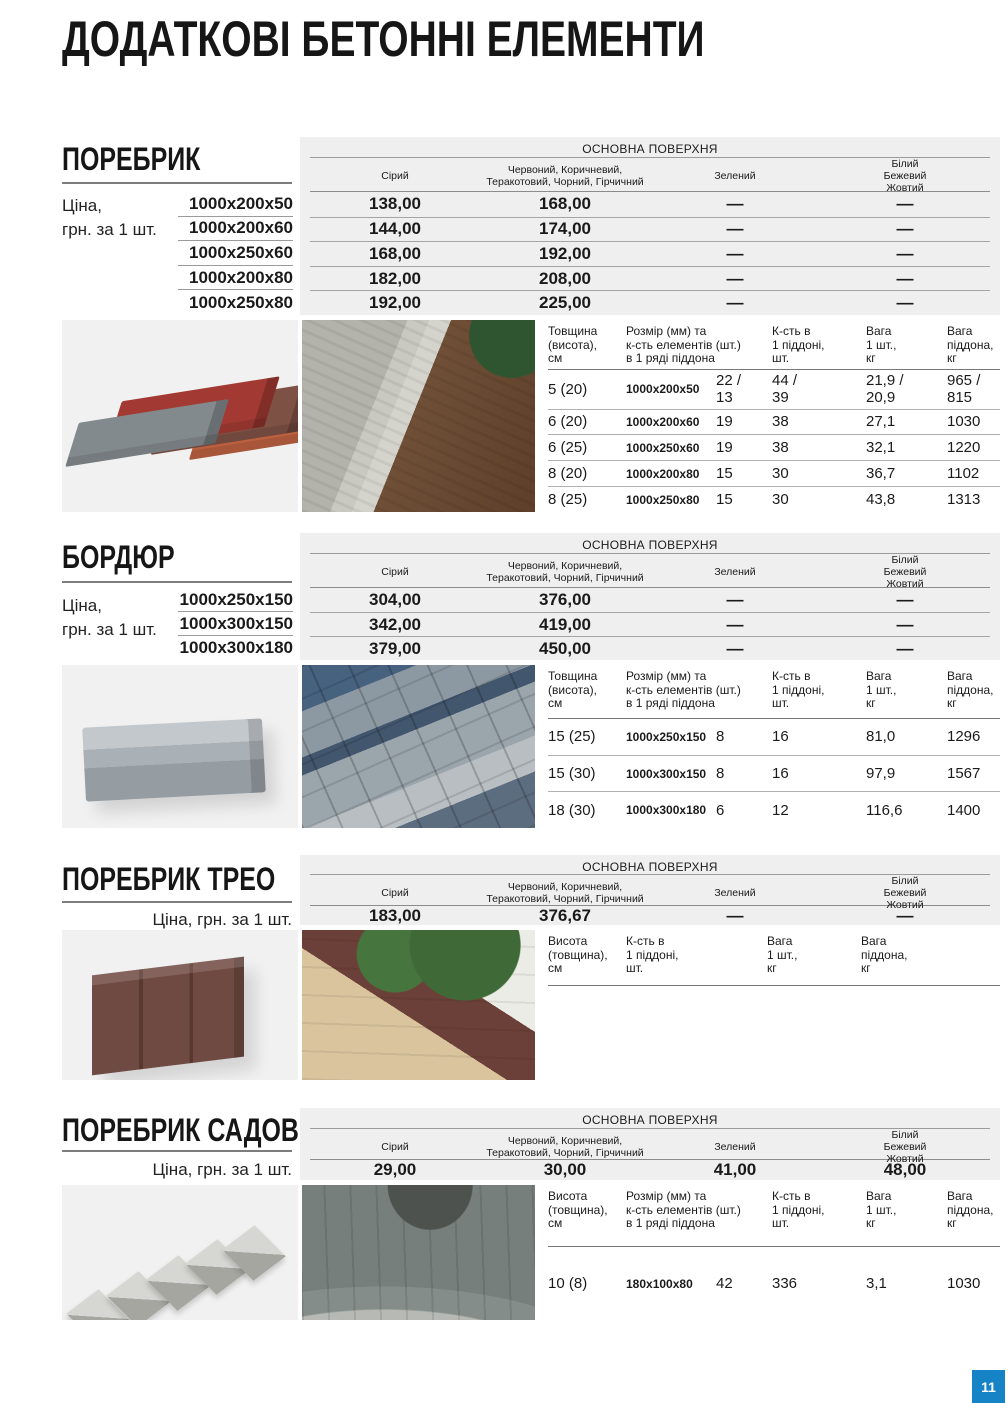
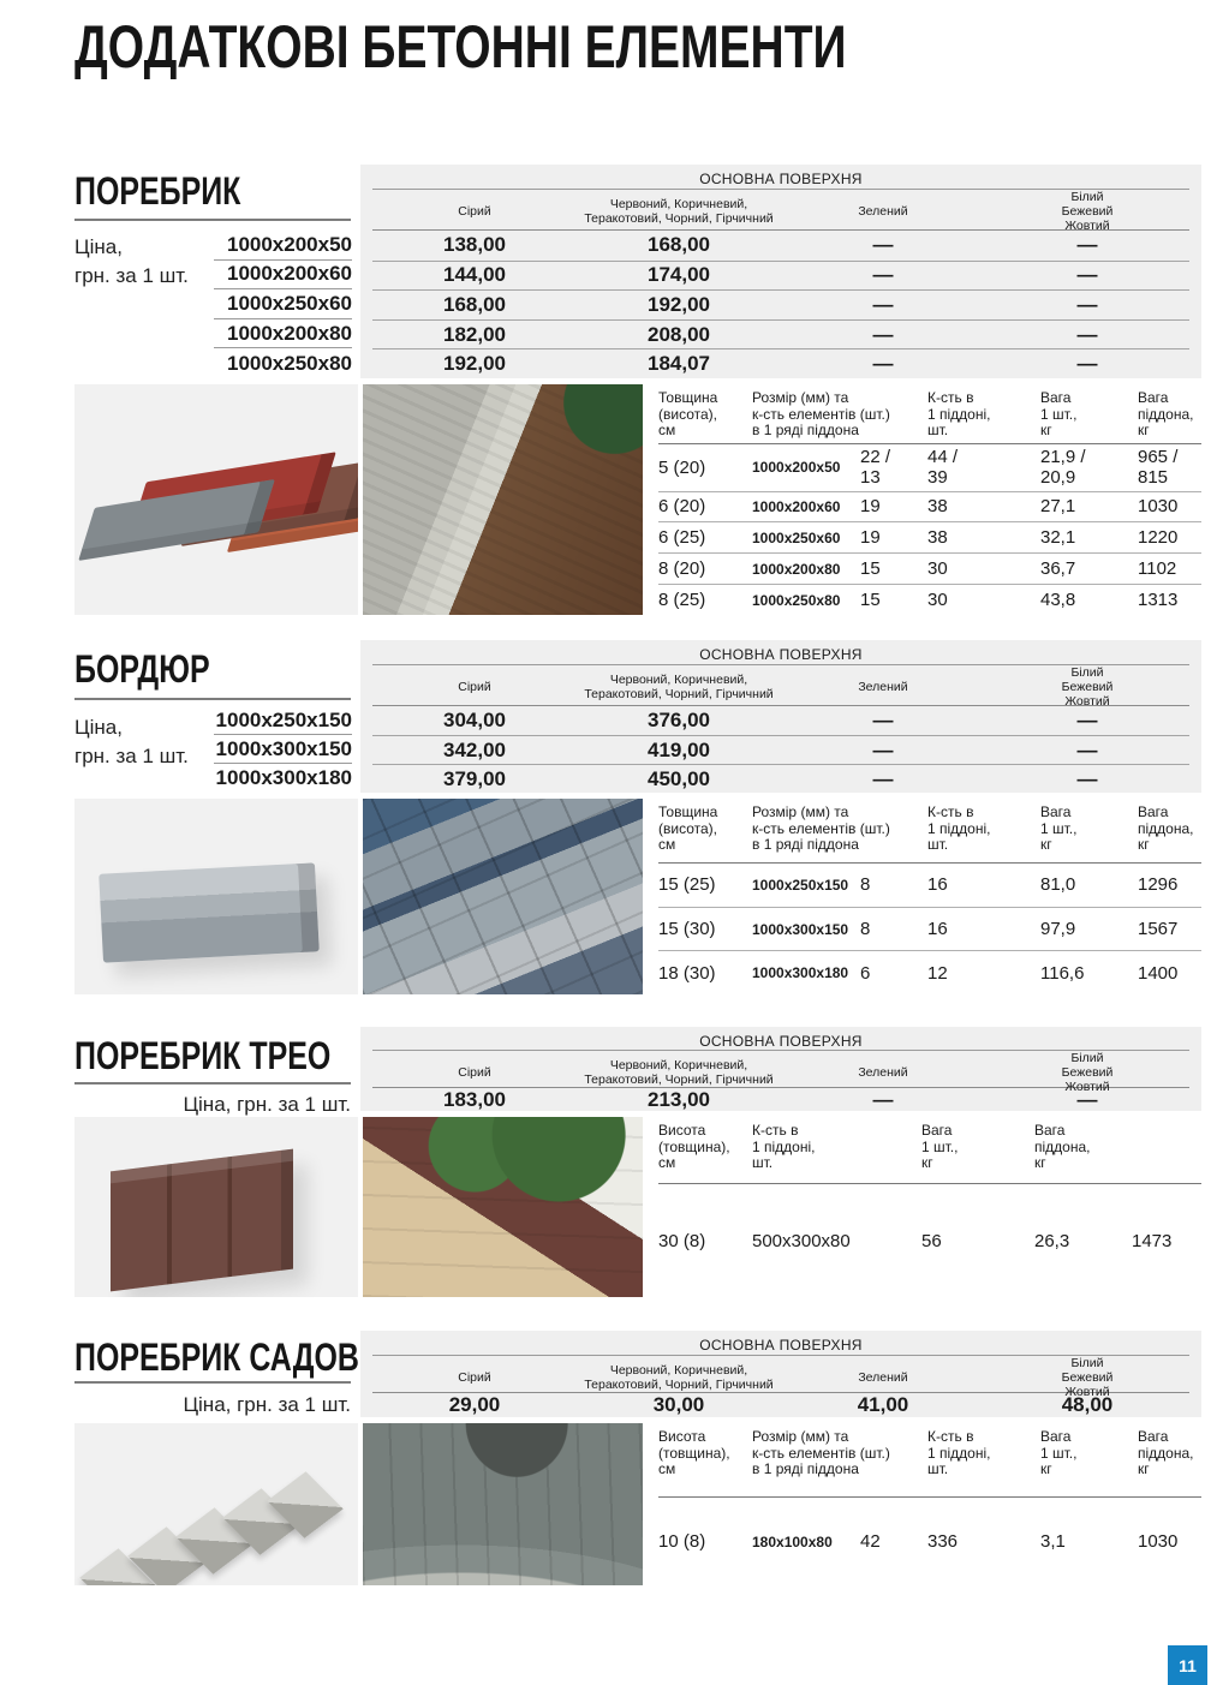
  ДОДАТКОВІ БЕТОННІ ЕЛЕМЕНТИ
  ПОРЕБРИК
  Ціна,
  грн. за 1 шт.
  1000х200х50
  1000х200х60
  1000х250х60
  1000х200х80
  1000х250х80
  ОСНОВНА ПОВЕРХНЯ
  Сірий
  Червоний, Коричневий,
  Теракотовий, Чорний, Гірчичний
  Зелений
  Білий
  Бежевий
  Жовтий
  138,00
  168,00
  —
  —
  144,00
  174,00
  —
  —
  168,00
  192,00
  —
  —
  182,00
  208,00
  —
  —
  192,00
- 225,00
+ 184,07
  —
  —
  Товщина
  (висота),
  см
  Розмір (мм) та
  к-сть елементів (шт.)
  в 1 ряді піддона
  К-сть в
  1 піддоні,
  шт.
  Вага
  1 шт.,
  кг
  Вага
  піддона,
  кг
  5 (20)
  1000х200х50
  22 /
  13
  44 /
  39
  21,9 /
  20,9
  965 /
  815
  6 (20)
  1000х200х60
  19
  38
  27,1
  1030
  6 (25)
  1000х250х60
  19
  38
  32,1
  1220
  8 (20)
  1000х200х80
  15
  30
  36,7
  1102
  8 (25)
  1000х250х80
  15
  30
  43,8
  1313
  БОРДЮР
  Ціна,
  грн. за 1 шт.
  1000х250х150
  1000х300х150
  1000х300х180
  ОСНОВНА ПОВЕРХНЯ
  Сірий
  Червоний, Коричневий,
  Теракотовий, Чорний, Гірчичний
  Зелений
  Білий
  Бежевий
  Жовтий
  304,00
  376,00
  —
  —
  342,00
  419,00
  —
  —
  379,00
  450,00
  —
  —
  Товщина
  (висота),
  см
  Розмір (мм) та
  к-сть елементів (шт.)
  в 1 ряді піддона
  К-сть в
  1 піддоні,
  шт.
  Вага
  1 шт.,
  кг
  Вага
  піддона,
  кг
  15 (25)
  1000х250х150
  8
  16
  81,0
  1296
  15 (30)
  1000х300х150
  8
  16
  97,9
  1567
  18 (30)
  1000х300х180
  6
  12
  116,6
  1400
  ПОРЕБРИК ТРЕО
  Ціна, грн. за 1 шт.
  ОСНОВНА ПОВЕРХНЯ
  Сірий
  Червоний, Коричневий,
  Теракотовий, Чорний, Гірчичний
  Зелений
  Білий
  Бежевий
  Жовтий
  183,00
- 376,67
+ 213,00
  —
  —
  Висота
  (товщина),
  см
  К-сть в
  1 піддоні,
  шт.
  Вага
  1 шт.,
  кг
  Вага
  піддона,
  кг
+ 30 (8)
+ 500х300х80
+ 56
+ 26,3
+ 1473
  ПОРЕБРИК САДОВ
  Ціна, грн. за 1 шт.
  ОСНОВНА ПОВЕРХНЯ
  Сірий
  Червоний, Коричневий,
  Теракотовий, Чорний, Гірчичний
  Зелений
  Білий
  Бежевий
  Жовтий
  29,00
  30,00
  41,00
  48,00
  Висота
  (товщина),
  см
  Розмір (мм) та
  к-сть елементів (шт.)
  в 1 ряді піддона
  К-сть в
  1 піддоні,
  шт.
  Вага
  1 шт.,
  кг
  Вага
  піддона,
  кг
  10 (8)
  180х100х80
  42
  336
  3,1
  1030
  11
